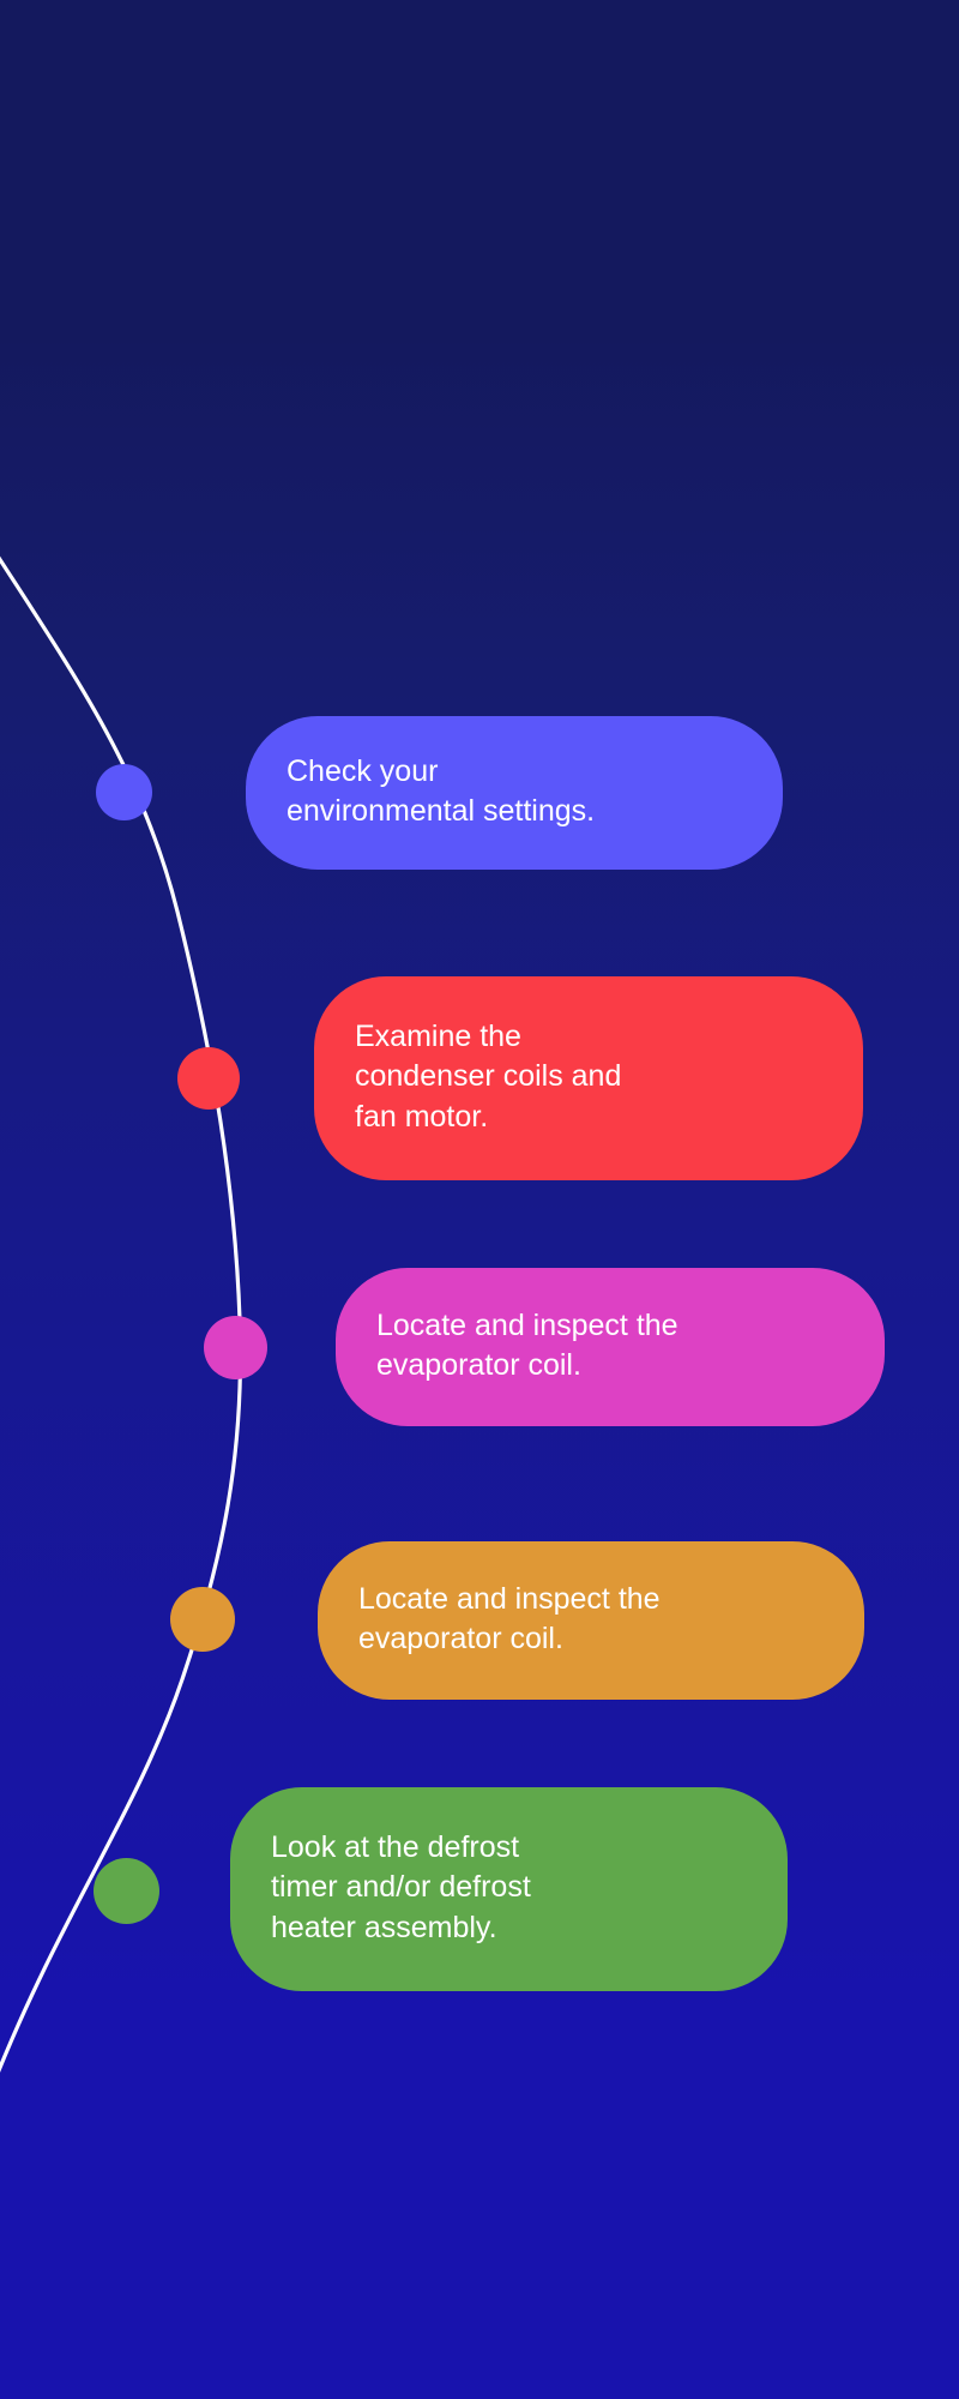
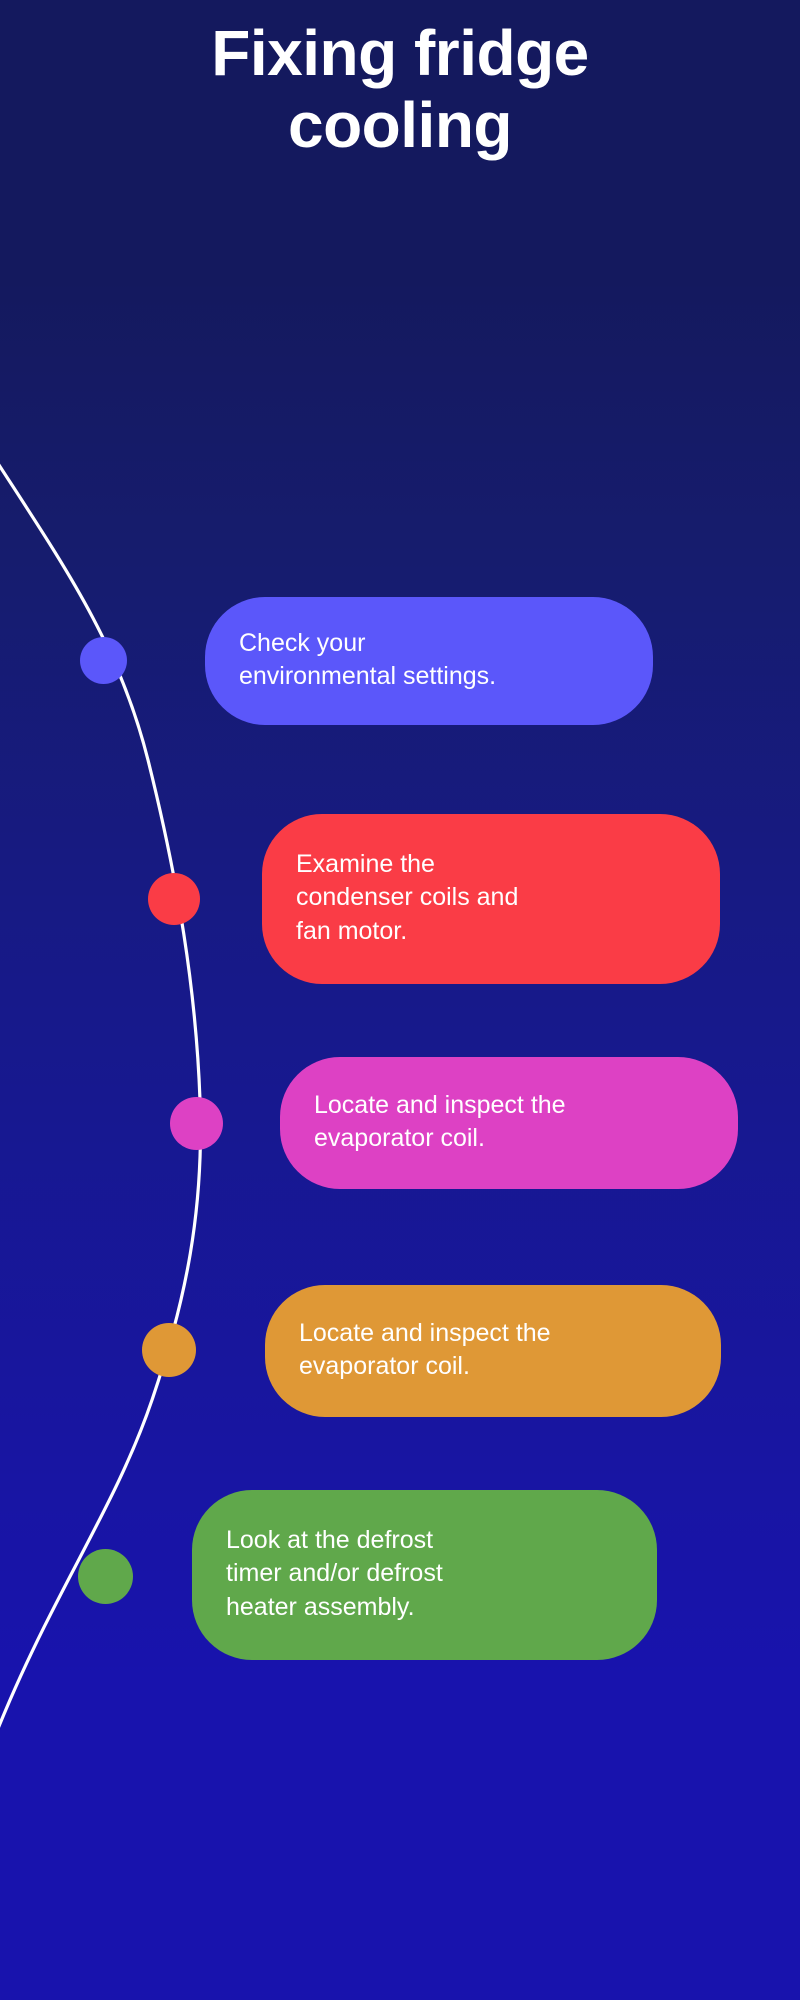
+ Fixing fridge cooling
  Check your
  environmental settings.
  Examine the
  condenser coils and
  fan motor.
  Locate and inspect the
  evaporator coil.
  Locate and inspect the
  evaporator coil.
  Look at the defrost
  timer and/or defrost
  heater assembly.
